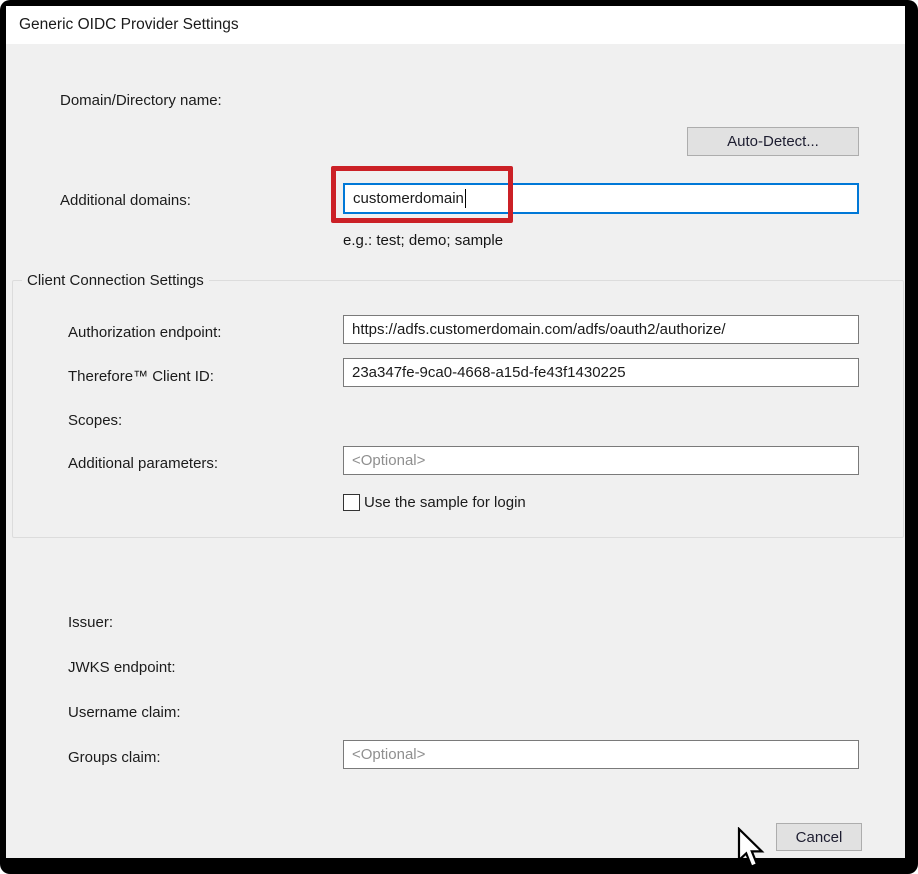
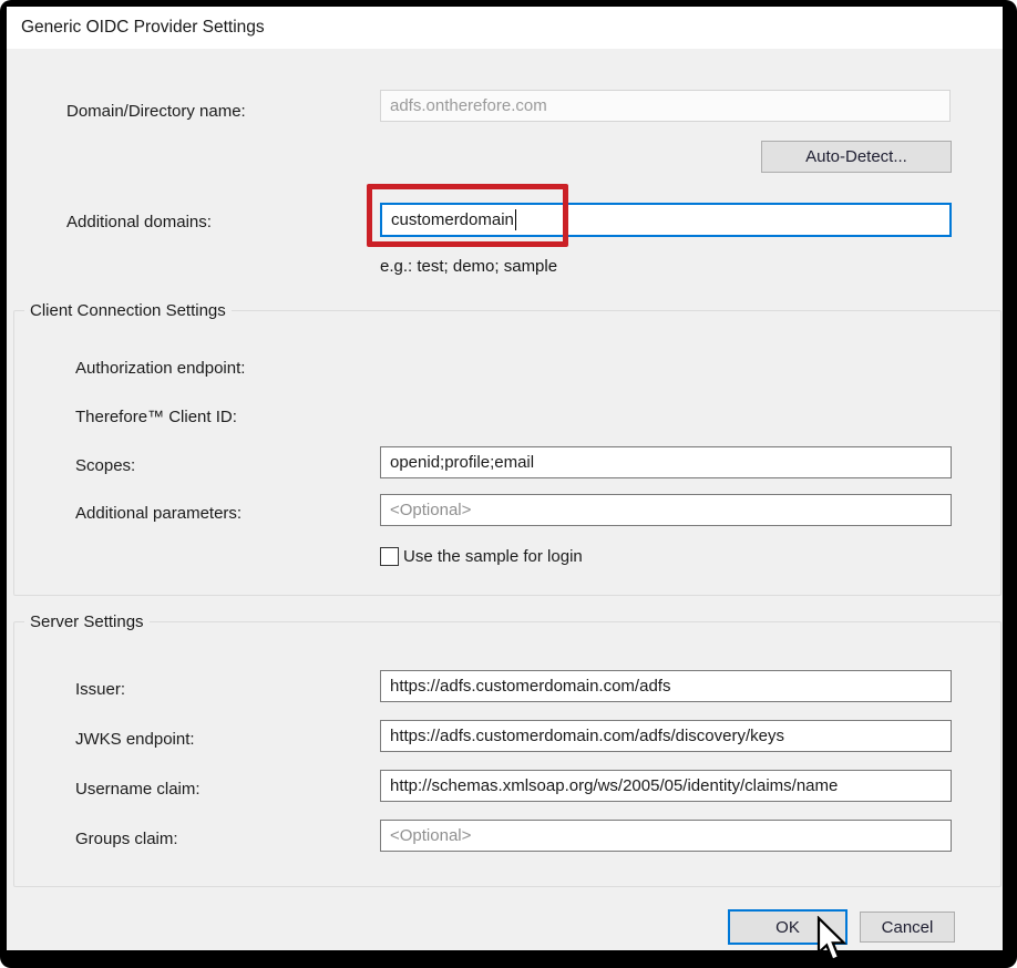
  Generic OIDC Provider Settings
  Domain/Directory name:
+ adfs.ontherefore.com
  Auto-Detect...
  Additional domains:
  customerdomain
  e.g.: test; demo; sample
  Client Connection Settings
  Authorization endpoint:
- https://adfs.customerdomain.com/adfs/oauth2/authorize/
  Therefore™ Client ID:
- 23a347fe-9ca0-4668-a15d-fe43f1430225
  Scopes:
+ openid;profile;email
  Additional parameters:
  <Optional>
  Use the sample for login
+ Server Settings
  Issuer:
+ https://adfs.customerdomain.com/adfs
  JWKS endpoint:
+ https://adfs.customerdomain.com/adfs/discovery/keys
  Username claim:
+ http://schemas.xmlsoap.org/ws/2005/05/identity/claims/name
  Groups claim:
  <Optional>
+ OK
  Cancel
